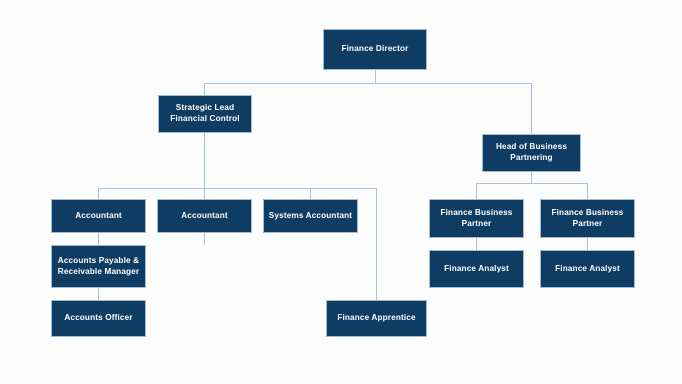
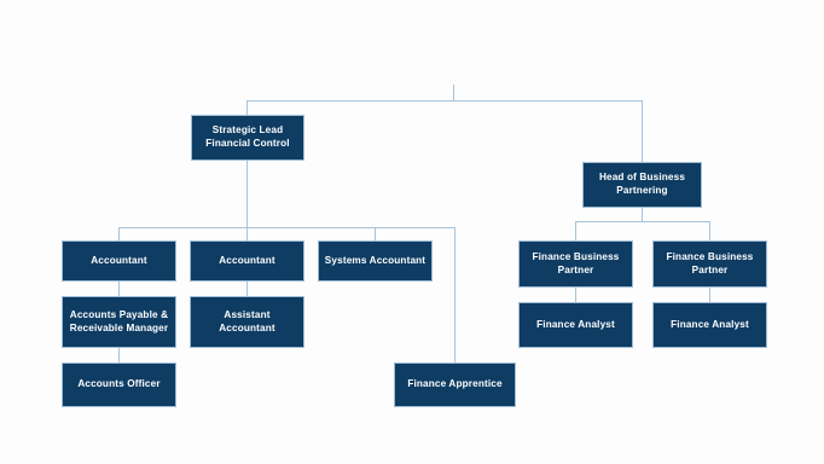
- Finance Director
  Strategic Lead
  Financial Control
  Head of Business
  Partnering
  Accountant
  Accountant
  Systems Accountant
  Accounts Payable &
  Receivable Manager
+ Assistant Accountant
  Accounts Officer
  Finance Apprentice
  Finance Business
  Partner
  Finance Business
  Partner
  Finance Analyst
  Finance Analyst
